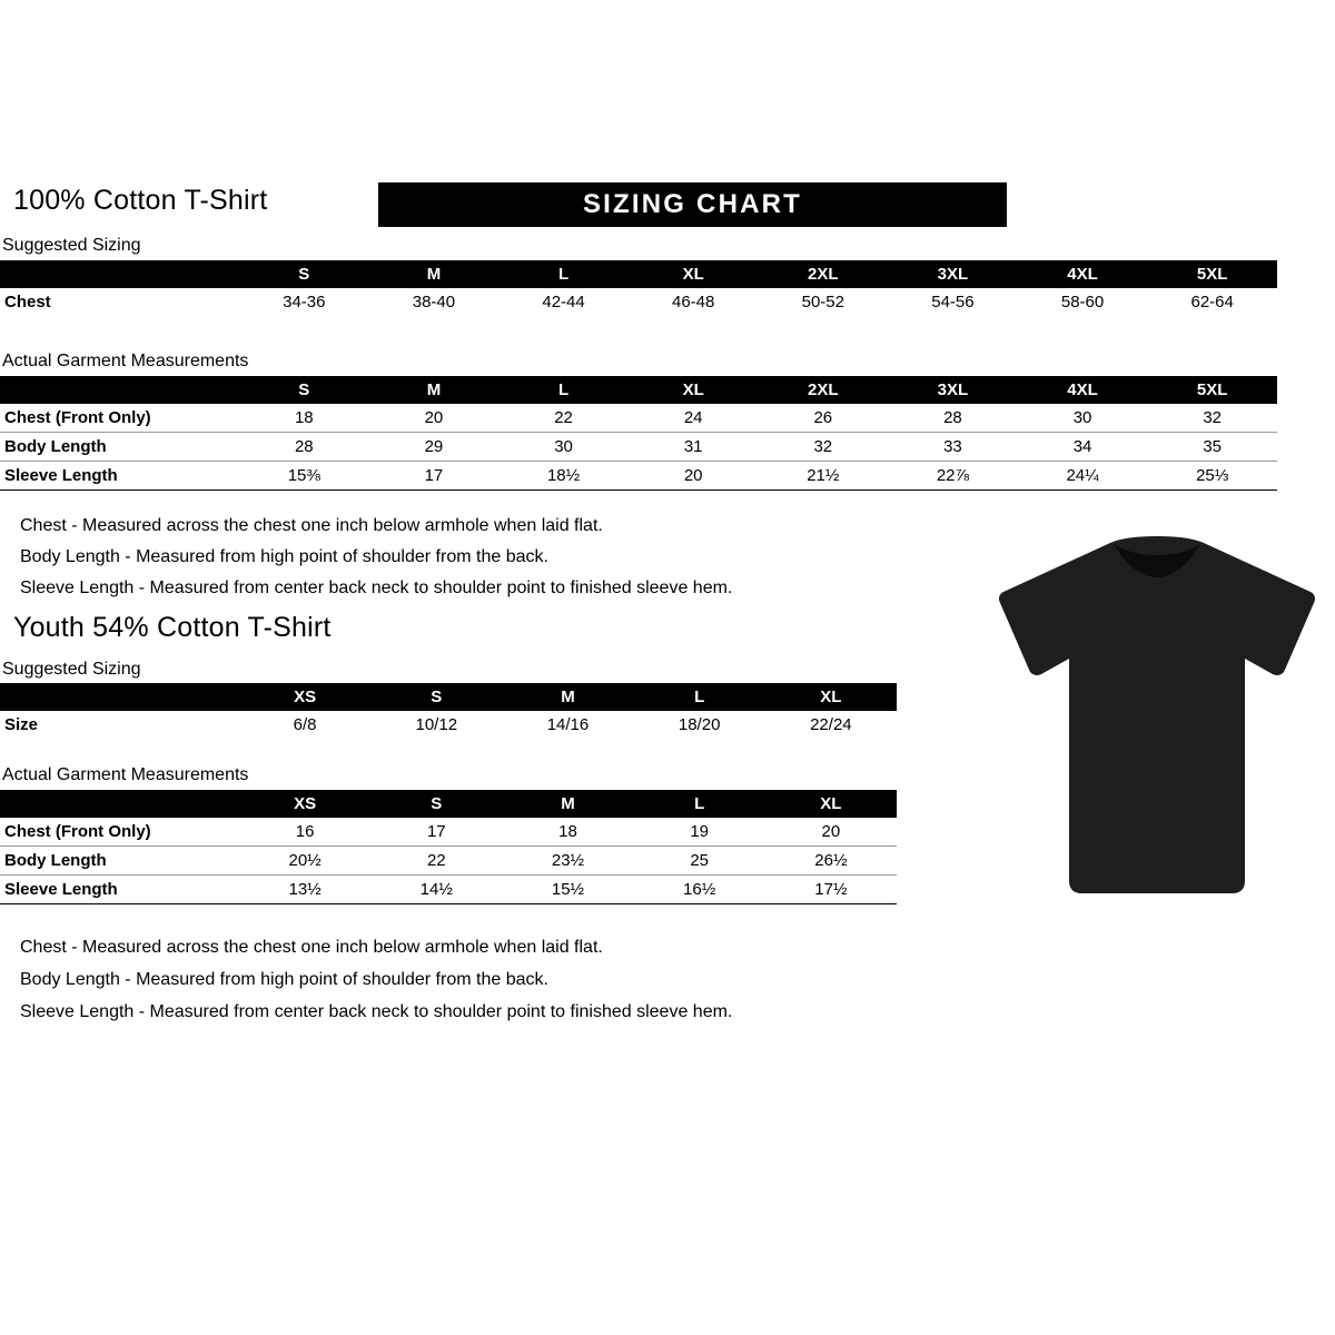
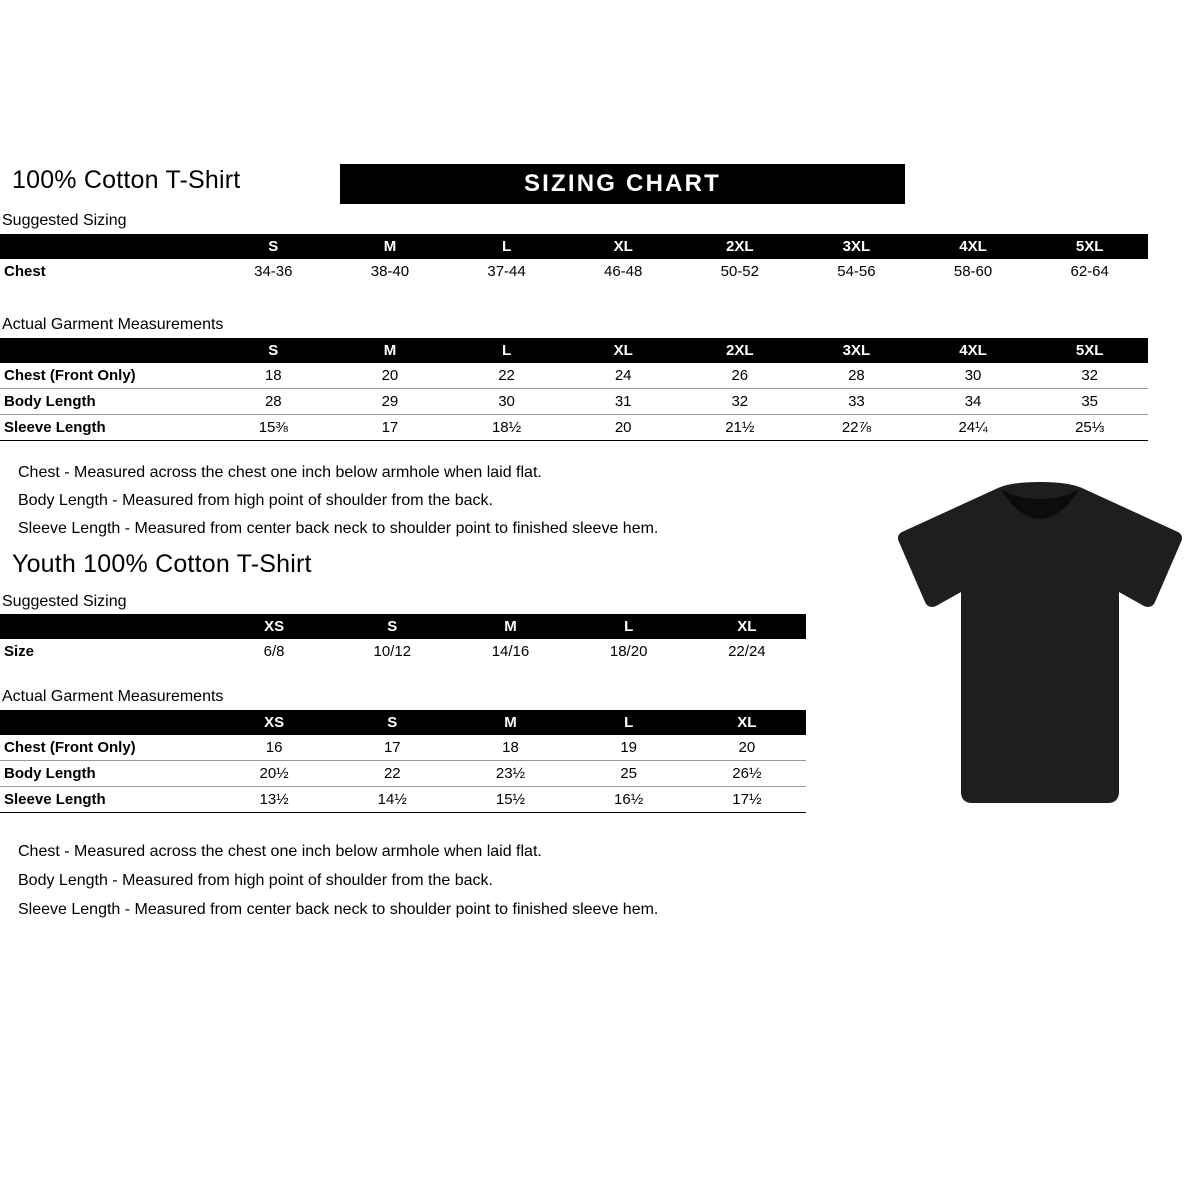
  100% Cotton T-Shirt
  SIZING CHART
  Suggested Sizing
  	S	M	L	XL	2XL	3XL	4XL	5XL
- Chest	34-36	38-40	42-44	46-48	50-52	54-56	58-60	62-64
+ Chest	34-36	38-40	37-44	46-48	50-52	54-56	58-60	62-64
  Actual Garment Measurements
  	S	M	L	XL	2XL	3XL	4XL	5XL
  Chest (Front Only)	18	20	22	24	26	28	30	32
  Body Length	28	29	30	31	32	33	34	35
  Sleeve Length	15⅜	17	18½	20	21½	22⅞	24¼	25⅓
  Chest - Measured across the chest one inch below armhole when laid flat.
  Body Length - Measured from high point of shoulder from the back.
  Sleeve Length - Measured from center back neck to shoulder point to finished sleeve hem.
- Youth 54% Cotton T-Shirt
+ Youth 100% Cotton T-Shirt
  Suggested Sizing
  	XS	S	M	L	XL
  Size	6/8	10/12	14/16	18/20	22/24
  Actual Garment Measurements
  	XS	S	M	L	XL
  Chest (Front Only)	16	17	18	19	20
  Body Length	20½	22	23½	25	26½
  Sleeve Length	13½	14½	15½	16½	17½
  Chest - Measured across the chest one inch below armhole when laid flat.
  Body Length - Measured from high point of shoulder from the back.
  Sleeve Length - Measured from center back neck to shoulder point to finished sleeve hem.
